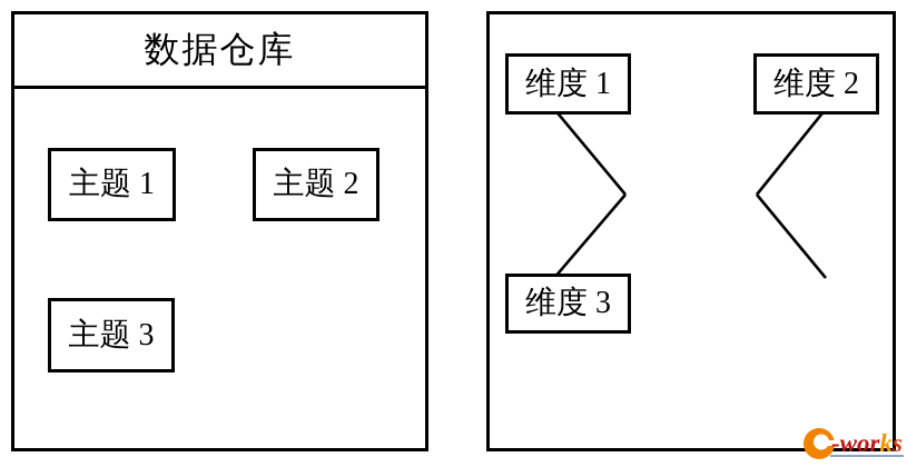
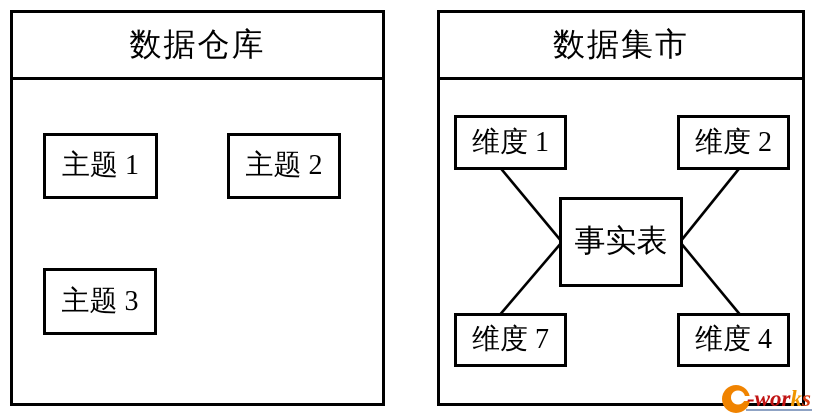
  数据仓库
  主题 1
  主题 2
  主题 3
+ 数据集市
  维度 1
  维度 2
- 维度 3
+ 维度 7
+ 维度 4
+ 事实表
  -works
